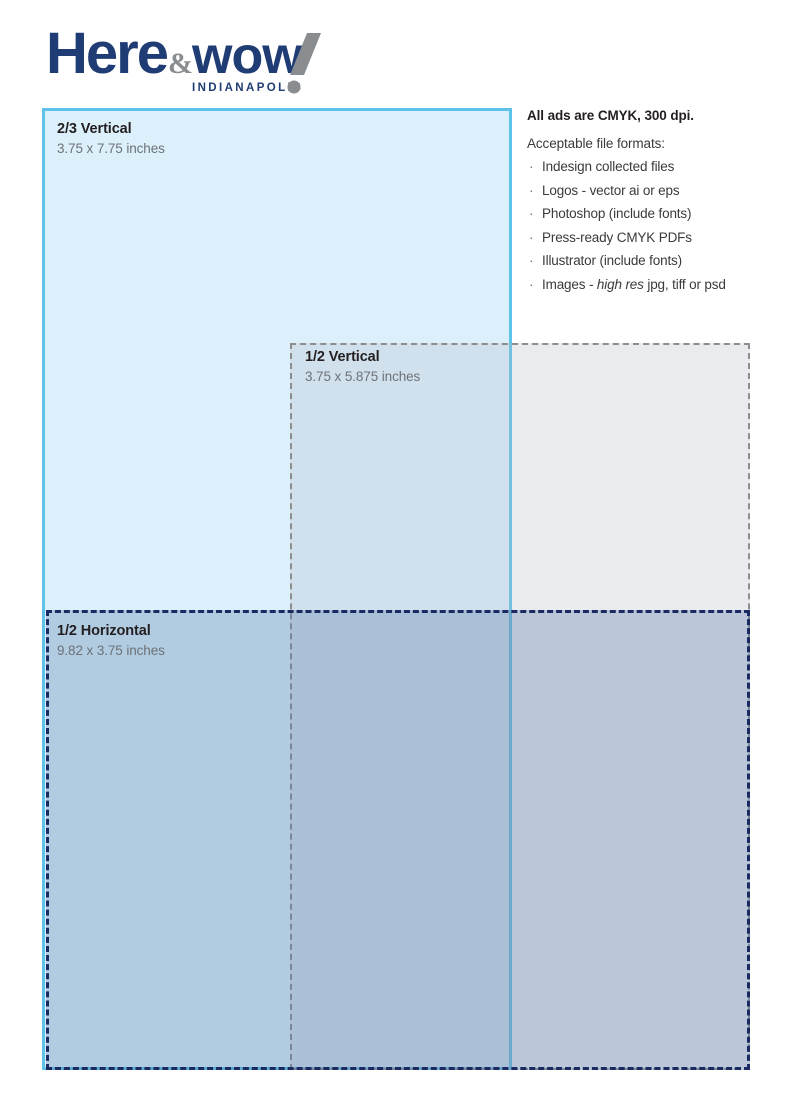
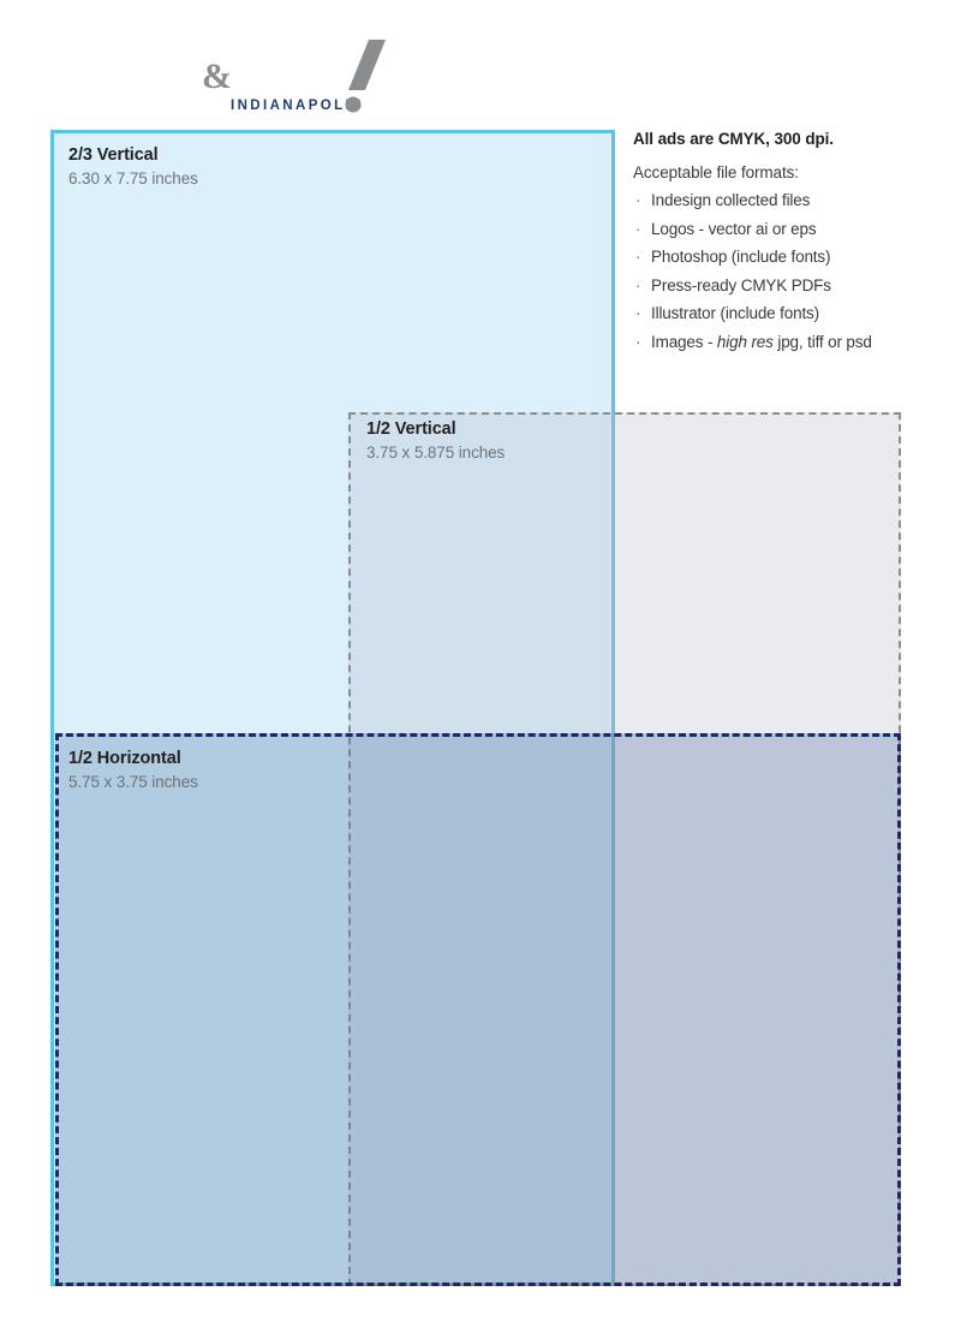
- Here
  &
- wow
  INDIANAPOL
  2/3 Vertical
- 3.75 x 7.75 inches
+ 6.30 x 7.75 inches
  1/2 Vertical
  3.75 x 5.875 inches
  1/2 Horizontal
- 9.82 x 3.75 inches
+ 5.75 x 3.75 inches
  All ads are CMYK, 300 dpi.
  Acceptable file formats:
  ·
  Indesign collected files
  ·
  Logos - vector ai or eps
  ·
  Photoshop (include fonts)
  ·
  Press-ready CMYK PDFs
  ·
  Illustrator (include fonts)
  ·
  Images - high res jpg, tiff or psd
